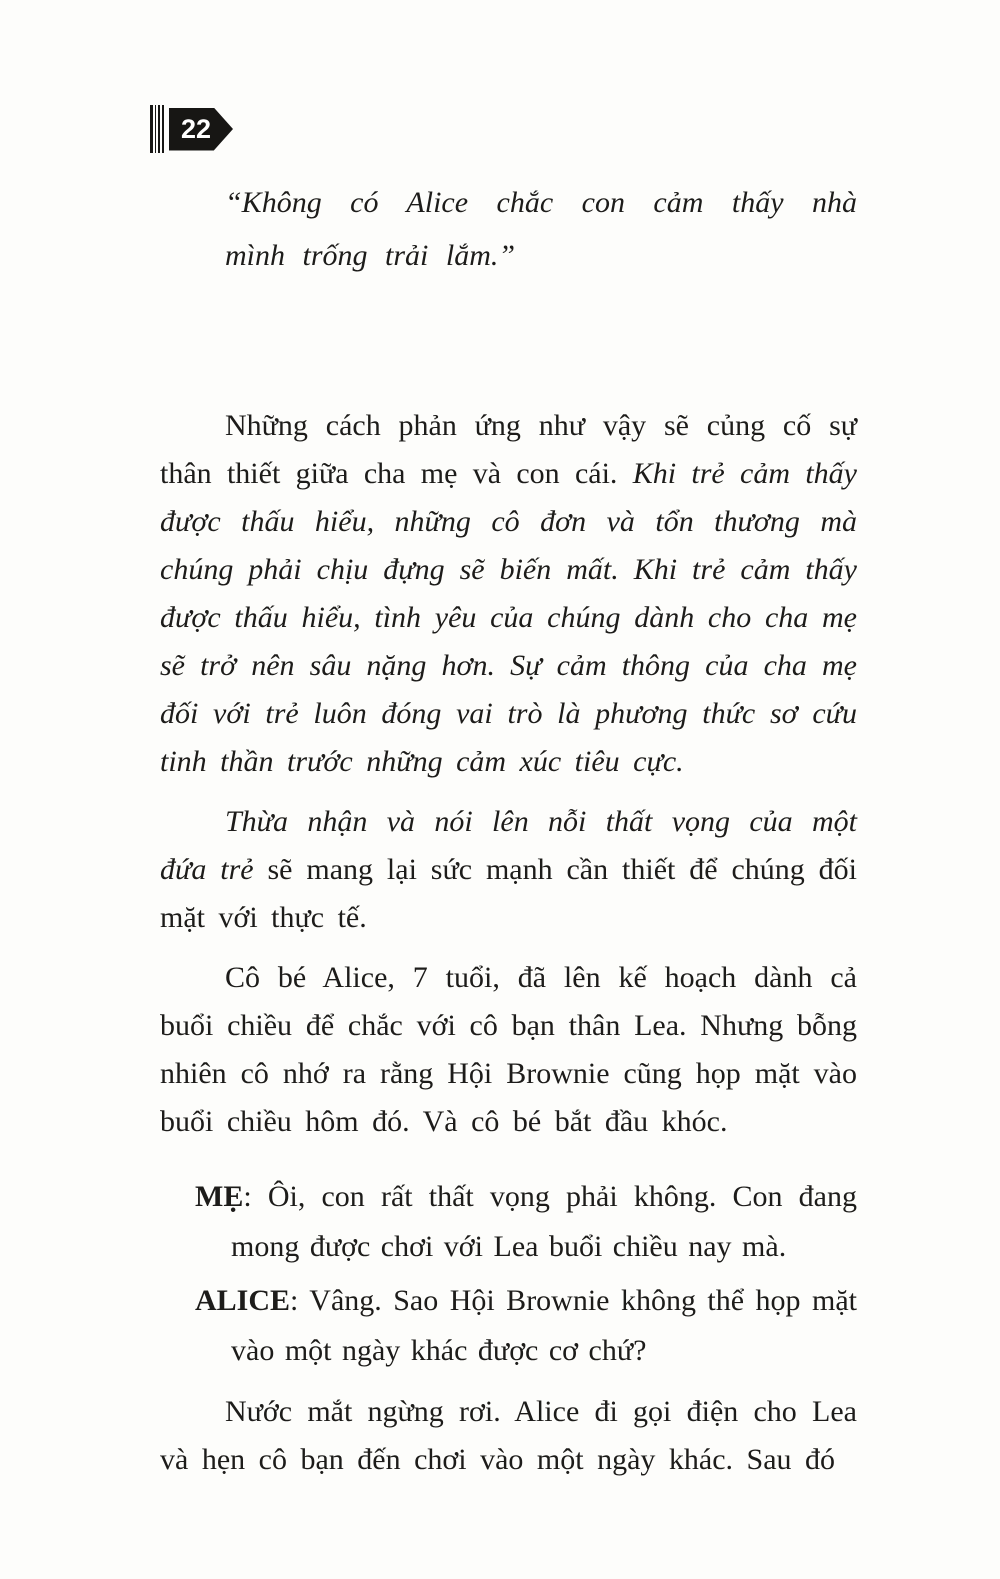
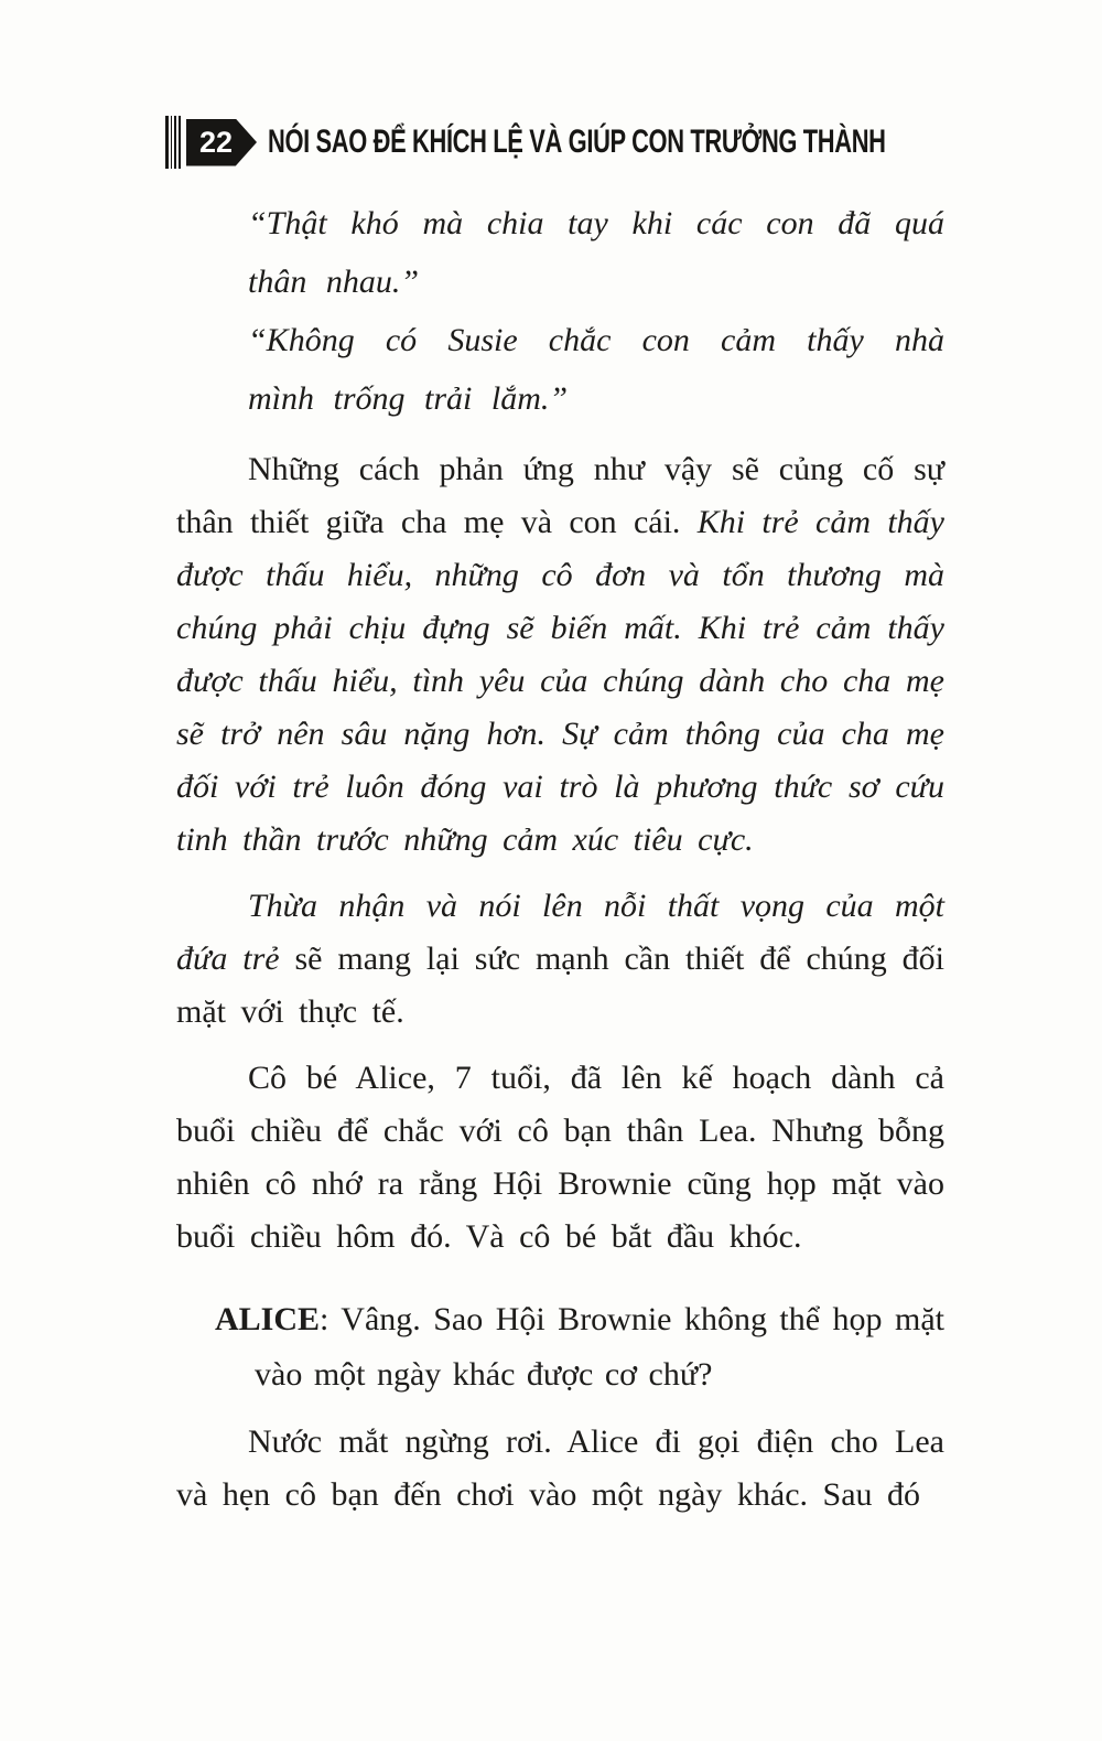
  22
+ NÓI SAO ĐỂ KHÍCH LỆ VÀ GIÚP CON TRƯỞNG THÀNH
+ “Thật khó mà chia tay khi các con đã quá thân nhau.”
- “Không có Alice chắc con cảm thấy nhà mình trống trải lắm.”
+ “Không có Susie chắc con cảm thấy nhà mình trống trải lắm.”
  Những cách phản ứng như vậy sẽ củng cố sự thân thiết giữa cha mẹ và con cái. Khi trẻ cảm thấy được thấu hiểu, những cô đơn và tổn thương mà chúng phải chịu đựng sẽ biến mất. Khi trẻ cảm thấy được thấu hiểu, tình yêu của chúng dành cho cha mẹ sẽ trở nên sâu nặng hơn. Sự cảm thông của cha mẹ đối với trẻ luôn đóng vai trò là phương thức sơ cứu tinh thần trước những cảm xúc tiêu cực.
  Thừa nhận và nói lên nỗi thất vọng của một đứa trẻ sẽ mang lại sức mạnh cần thiết để chúng đối mặt với thực tế.
  Cô bé Alice, 7 tuổi, đã lên kế hoạch dành cả buổi chiều để chắc với cô bạn thân Lea. Nhưng bỗng nhiên cô nhớ ra rằng Hội Brownie cũng họp mặt vào buổi chiều hôm đó. Và cô bé bắt đầu khóc.
- MẸ: Ôi, con rất thất vọng phải không. Con đang mong được chơi với Lea buổi chiều nay mà.
  ALICE: Vâng. Sao Hội Brownie không thể họp mặt vào một ngày khác được cơ chứ?
  Nước mắt ngừng rơi. Alice đi gọi điện cho Lea và hẹn cô bạn đến chơi vào một ngày khác. Sau đó
